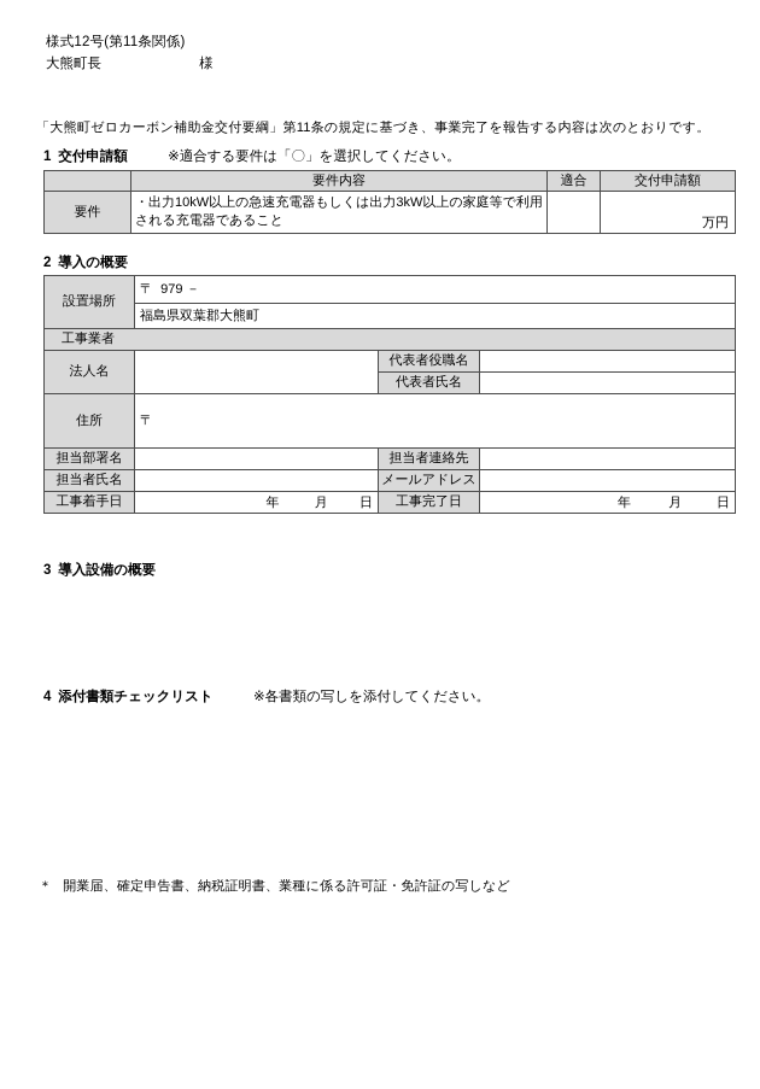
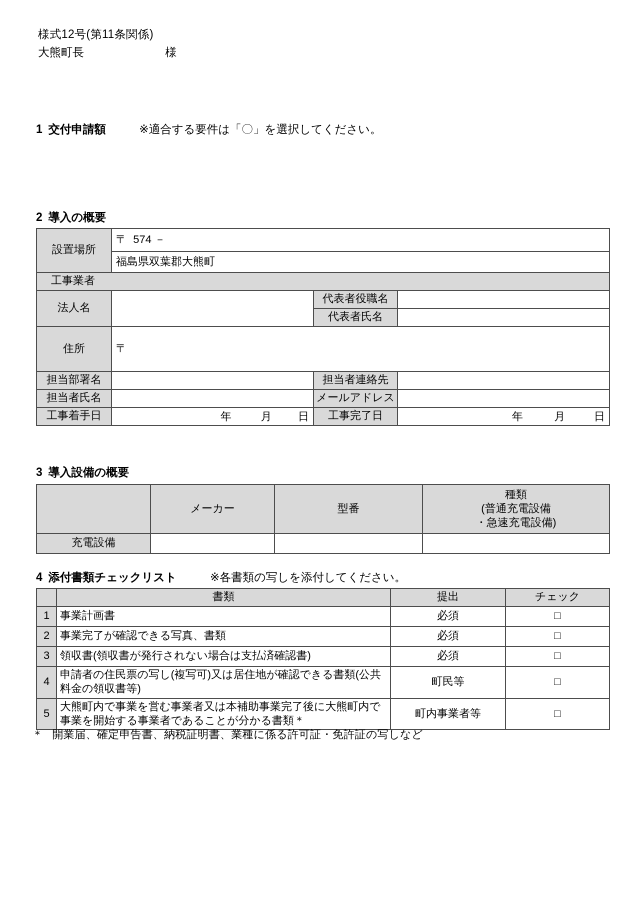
  様式12号(第11条関係)
  大熊町長 様
- 「大熊町ゼロカーボン補助金交付要綱」第11条の規定に基づき、事業完了を報告する内容は次のとおりです。
  1 交付申請額 ※適合する要件は「〇」を選択してください。
- 	要件内容	適合	交付申請額
- 要件	・出力10kW以上の急速充電器もしくは出力3kW以上の家庭等で利用される充電器であること		万円
  2 導入の概要
- 設置場所	〒 979 －
+ 設置場所	〒 574 －
  福島県双葉郡大熊町
  工事業者
  法人名		代表者役職名
  代表者氏名
  住所	〒
  担当部署名		担当者連絡先
  担当者氏名		メールアドレス
  工事着手日	年 月 日	工事完了日	年 月 日
  3 導入設備の概要
+ 	メーカー	型番	種類 (普通充電設備 ・急速充電設備)
+ 充電設備
  4 添付書類チェックリスト ※各書類の写しを添付してください。
+ 	書類	提出	チェック
+ 1	事業計画書	必須	□
+ 2	事業完了が確認できる写真、書類	必須	□
+ 3	領収書(領収書が発行されない場合は支払済確認書)	必須	□
+ 4	申請者の住民票の写し(複写可)又は居住地が確認できる書類(公共料金の領収書等)	町民等	□
+ 5	大熊町内で事業を営む事業者又は本補助事業完了後に大熊町内で事業を開始する事業者であることが分かる書類＊	町内事業者等	□
  ＊ 開業届、確定申告書、納税証明書、業種に係る許可証・免許証の写しなど
